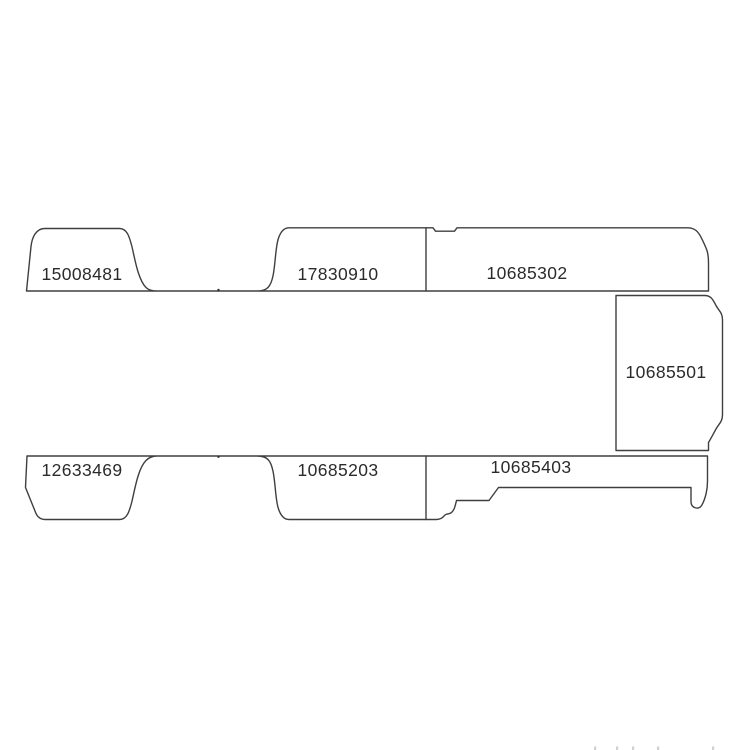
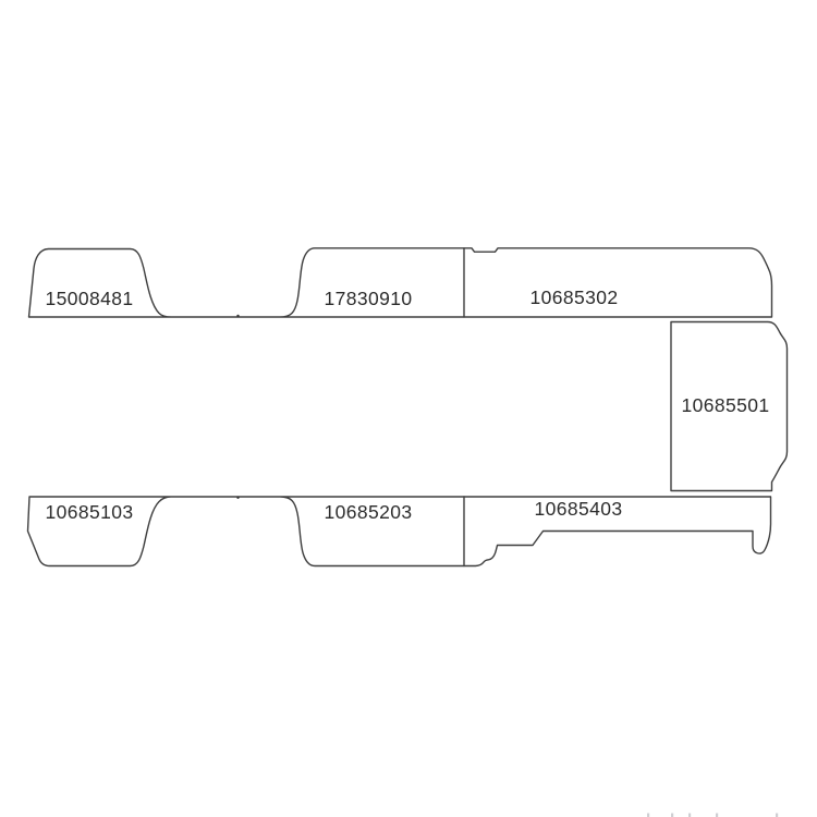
  15008481
  17830910
  10685302
  10685501
- 12633469
+ 10685103
  10685203
  10685403
